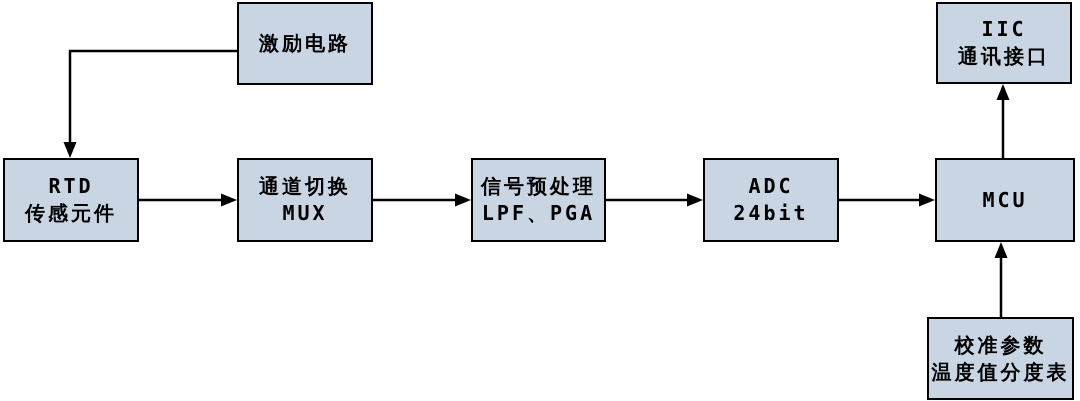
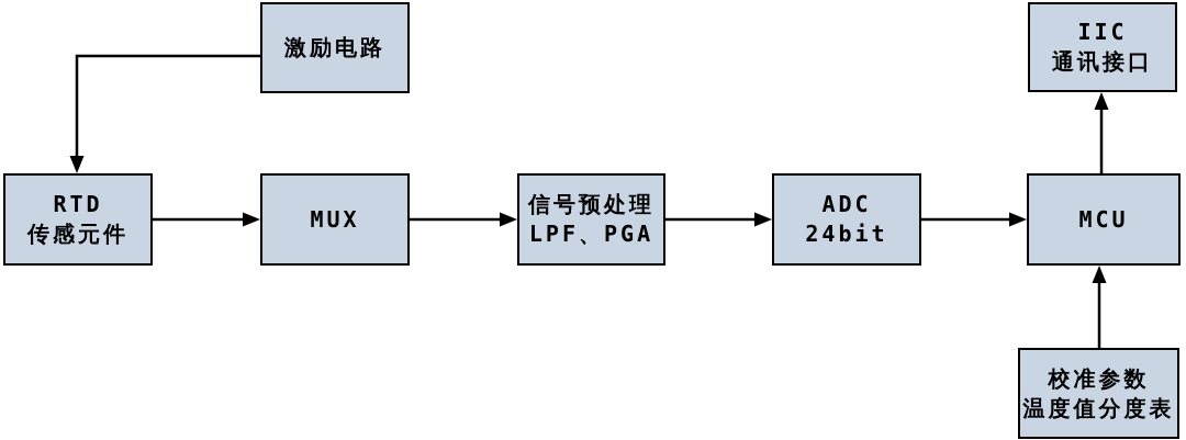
  激励电路
  RTD
  传感元件
- 通道切换
  MUX
  信号预处理
  LPF、PGA
  ADC
  24bit
  MCU
  IIC
  通讯接口
  校准参数
  温度值分度表
